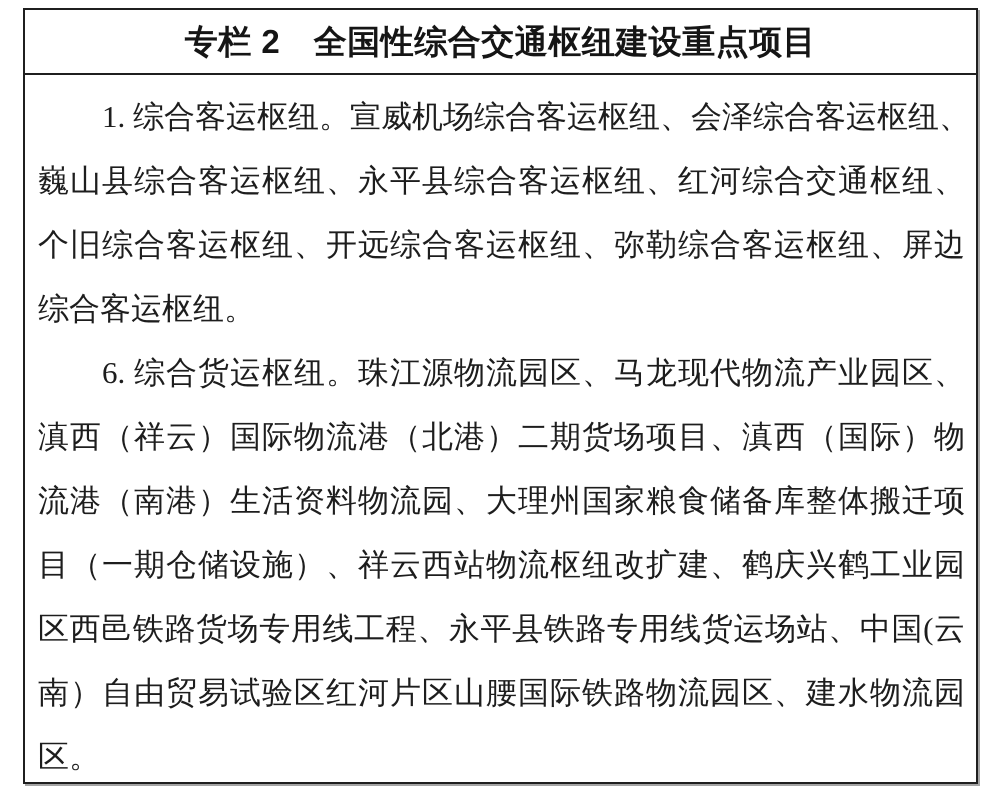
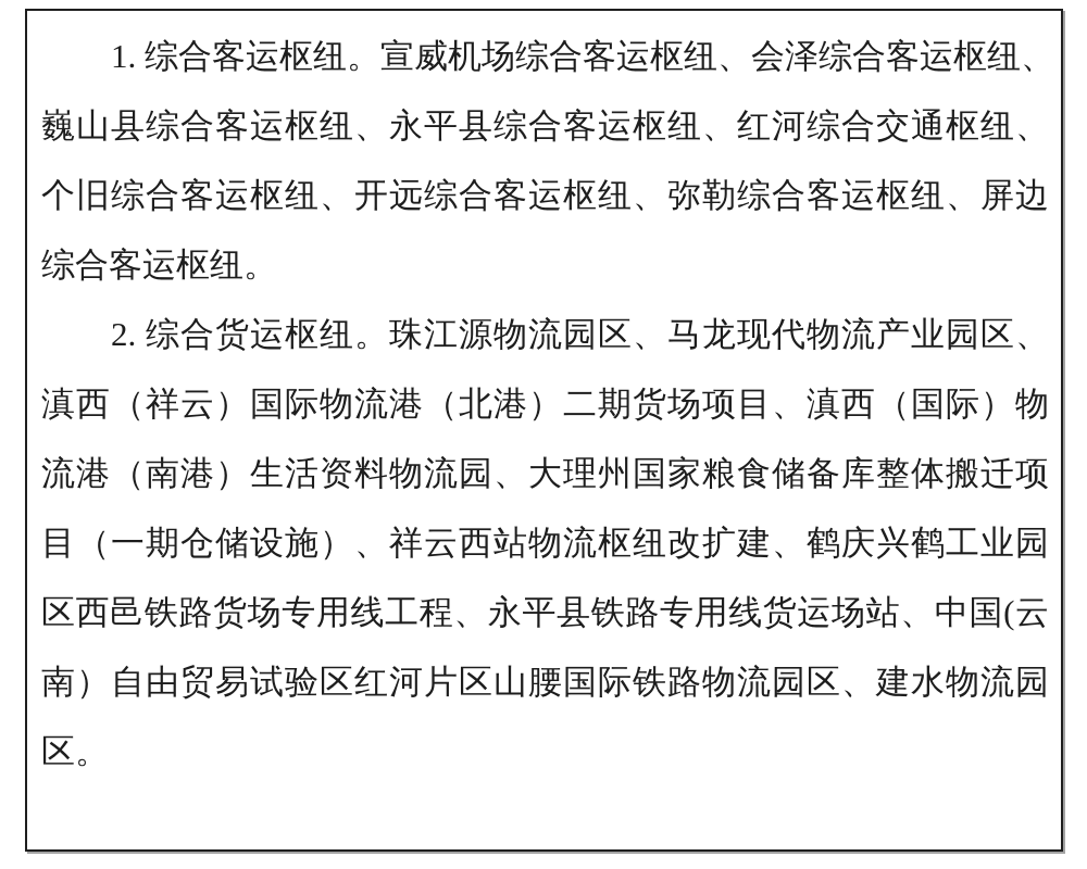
- 专栏 2 全国性综合交通枢纽建设重点项目
  1. 综合客运枢纽。宣威机场综合客运枢纽、会泽综合客运枢纽、
  巍山县综合客运枢纽、永平县综合客运枢纽、红河综合交通枢纽、
  个旧综合客运枢纽、开远综合客运枢纽、弥勒综合客运枢纽、屏边
  综合客运枢纽。
- 6. 综合货运枢纽。珠江源物流园区、马龙现代物流产业园区、
+ 2. 综合货运枢纽。珠江源物流园区、马龙现代物流产业园区、
  滇西（祥云）国际物流港（北港）二期货场项目、滇西（国际）物
  流港（南港）生活资料物流园、大理州国家粮食储备库整体搬迁项
  目（一期仓储设施）、祥云西站物流枢纽改扩建、鹤庆兴鹤工业园
  区西邑铁路货场专用线工程、永平县铁路专用线货运场站、中国(云
  南）自由贸易试验区红河片区山腰国际铁路物流园区、建水物流园
  区。
